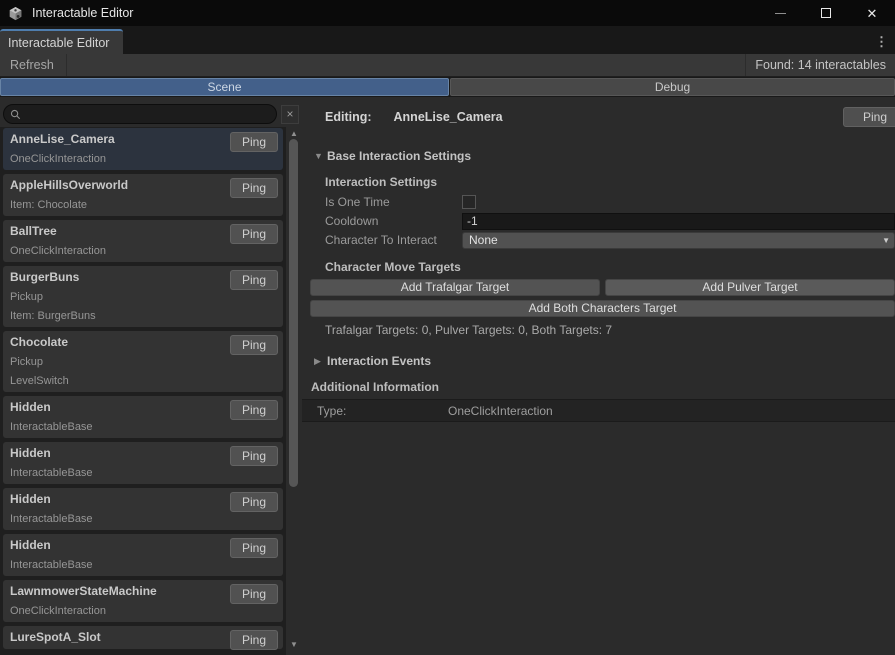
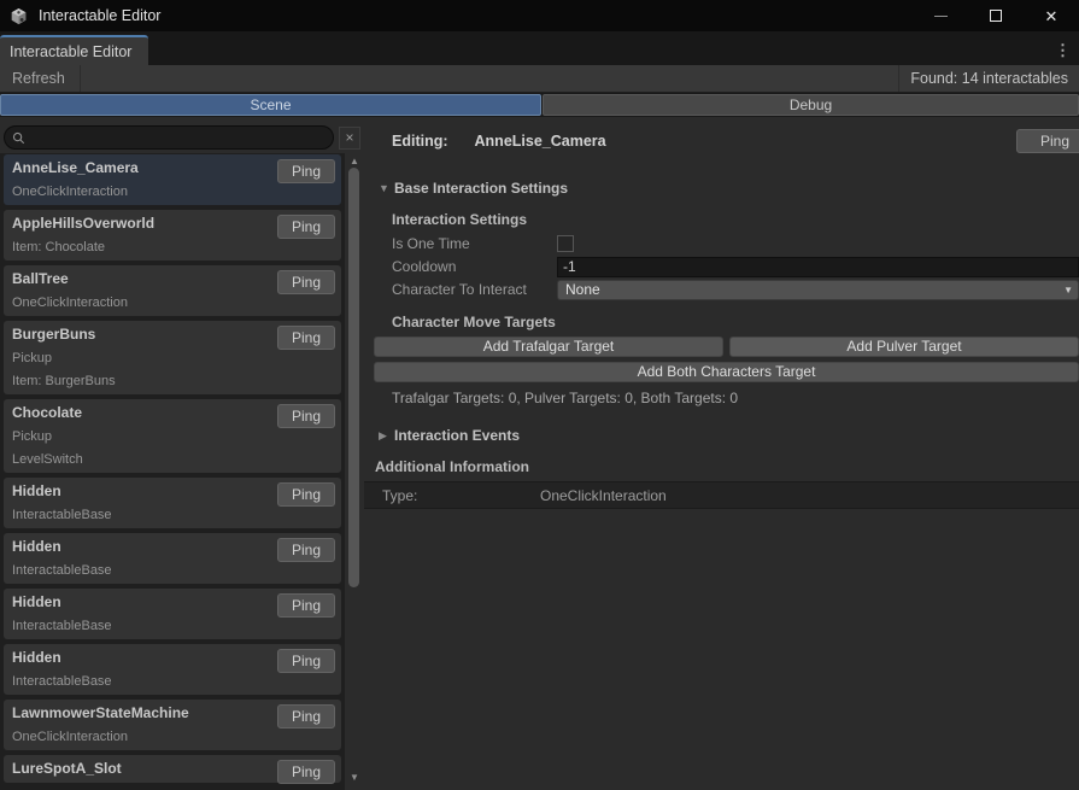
  Interactable Editor
  ✕
  Interactable Editor
  ⋮
  Refresh
  Found: 14 interactables
  Scene
  Debug
  ×
  AnneLise_Camera
  OneClickInteraction
  Ping
  AppleHillsOverworld
  Item: Chocolate
  Ping
  BallTree
  OneClickInteraction
  Ping
  BurgerBuns
  Pickup
  Item: BurgerBuns
  Ping
  Chocolate
  Pickup
  LevelSwitch
  Ping
  Hidden
  InteractableBase
  Ping
  Hidden
  InteractableBase
  Ping
  Hidden
  InteractableBase
  Ping
  Hidden
  InteractableBase
  Ping
  LawnmowerStateMachine
  OneClickInteraction
  Ping
  LureSpotA_Slot
  Ping
  ▲
  ▼
  Editing:
  AnneLise_Camera
  Ping
  ▼
  Base Interaction Settings
  Interaction Settings
  Is One Time
  Cooldown
  -1
  Character To Interact
  None
  ▼
  Character Move Targets
  Add Trafalgar Target
  Add Pulver Target
  Add Both Characters Target
- Trafalgar Targets: 0, Pulver Targets: 0, Both Targets: 7
+ Trafalgar Targets: 0, Pulver Targets: 0, Both Targets: 0
  ▶
  Interaction Events
  Additional Information
  Type:
  OneClickInteraction
